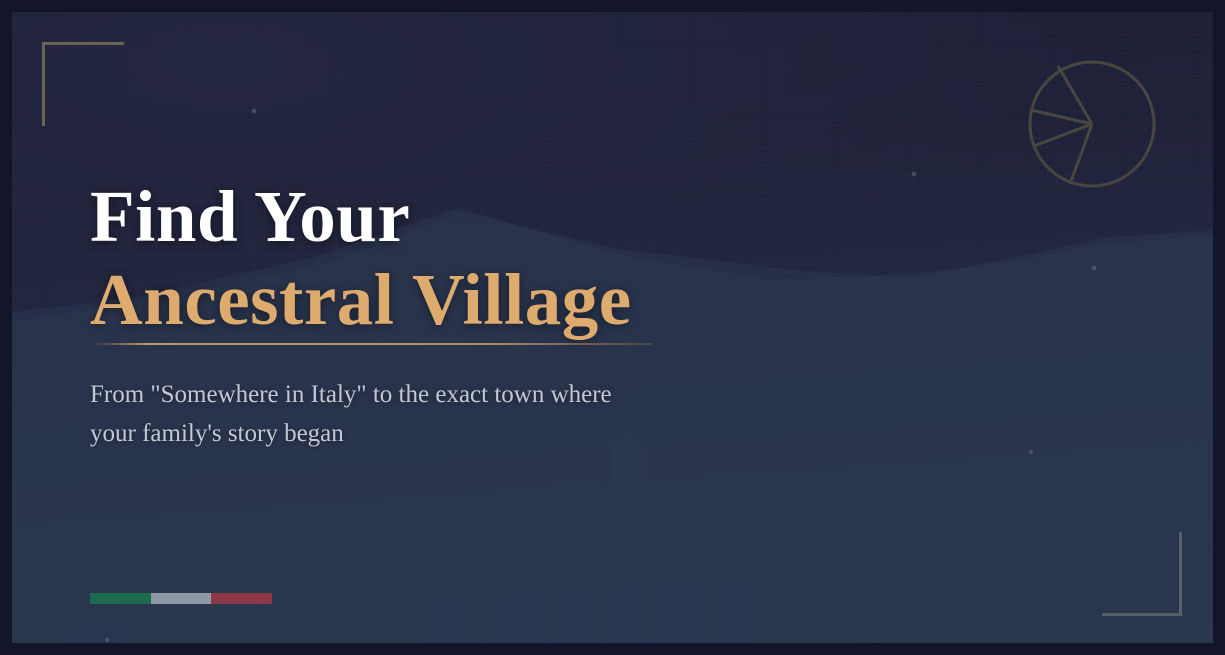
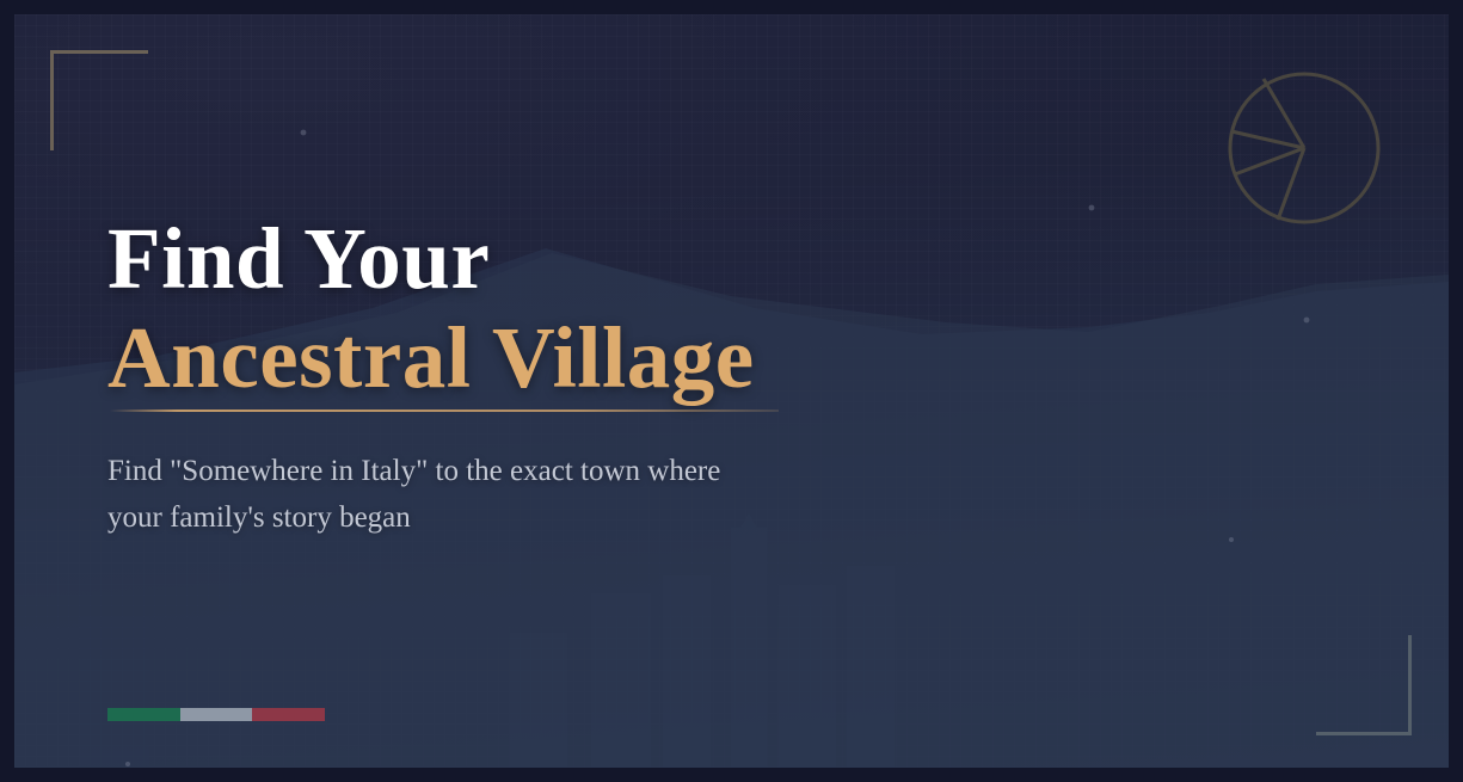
  Find Your
  Ancestral Village
- From "Somewhere in Italy" to the exact town where your family's story began
+ Find "Somewhere in Italy" to the exact town where your family's story began
